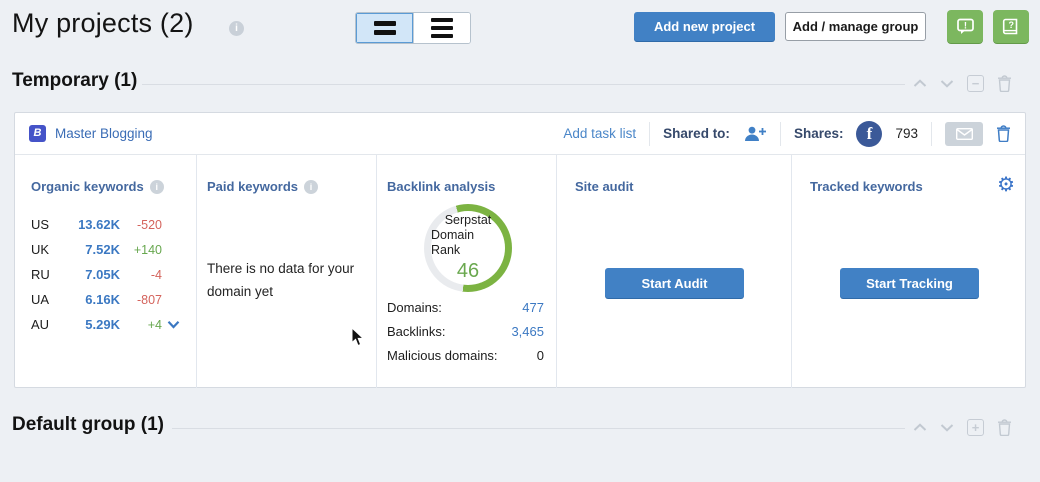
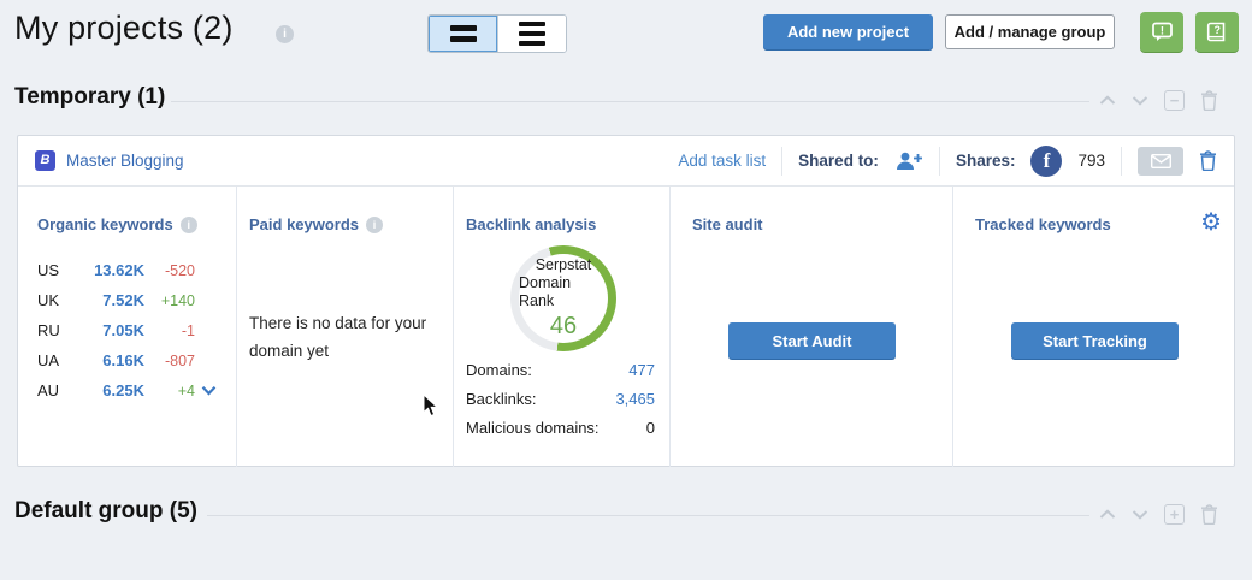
  My projects (2)
  i
  Add new project
  Add / manage group
  !
  ?
  Temporary (1)
  −
  B
  Master Blogging
  Add task list
  Shared to:
  Shares:
  f
  793
  Organic keywords
  i
  US
  13.62K
  -520
  UK
  7.52K
  +140
  RU
  7.05K
- -4
+ -1
  UA
  6.16K
  -807
  AU
- 5.29K
+ 6.25K
  +4
  Paid keywords
  i
  There is no data for your domain yet
  Backlink analysis
  Serpstat
  Domain Rank
  46
  Domains:
  477
  Backlinks:
  3,465
  Malicious domains:
  0
  Site audit
  Start Audit
  Tracked keywords
  ⚙
  Start Tracking
- Default group (1)
+ Default group (5)
  +
